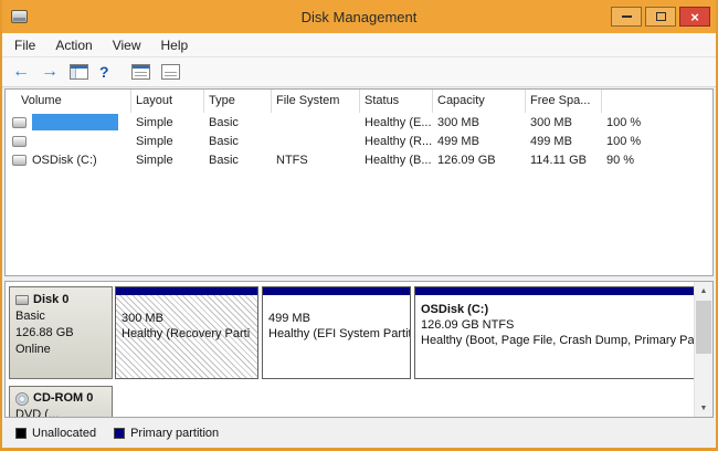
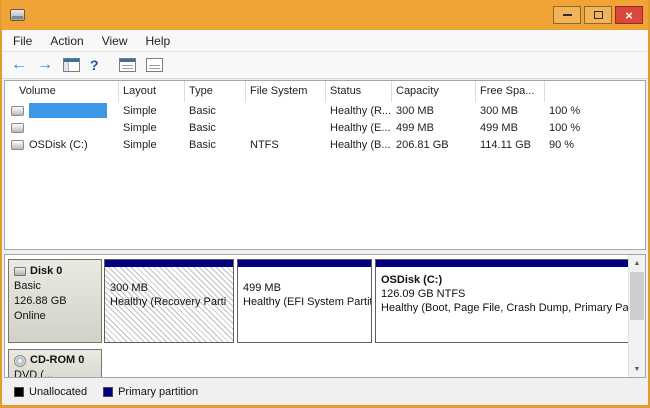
- Disk Management
  ×
  File
  Action
  View
  Help
  ←
  →
  ?
  Volume
  Layout
  Type
  File System
  Status
  Capacity
  Free Spa...
  Simple
  Basic
- Healthy (E...
+ Healthy (R...
  300 MB
  300 MB
  100 %
  Simple
  Basic
- Healthy (R...
+ Healthy (E...
  499 MB
  499 MB
  100 %
  OSDisk (C:)
  Simple
  Basic
  NTFS
  Healthy (B...
- 126.09 GB
+ 206.81 GB
  114.11 GB
  90 %
  Disk 0
  Basic
  126.88 GB
  Online
  300 MB
  Healthy (Recovery Parti
  499 MB
  Healthy (EFI System Parti
  OSDisk (C:)
  126.09 GB NTFS
  Healthy (Boot, Page File, Crash Dump, Primary Pa
  CD-ROM 0
  DVD (...
  Unallocated
  Primary partition
